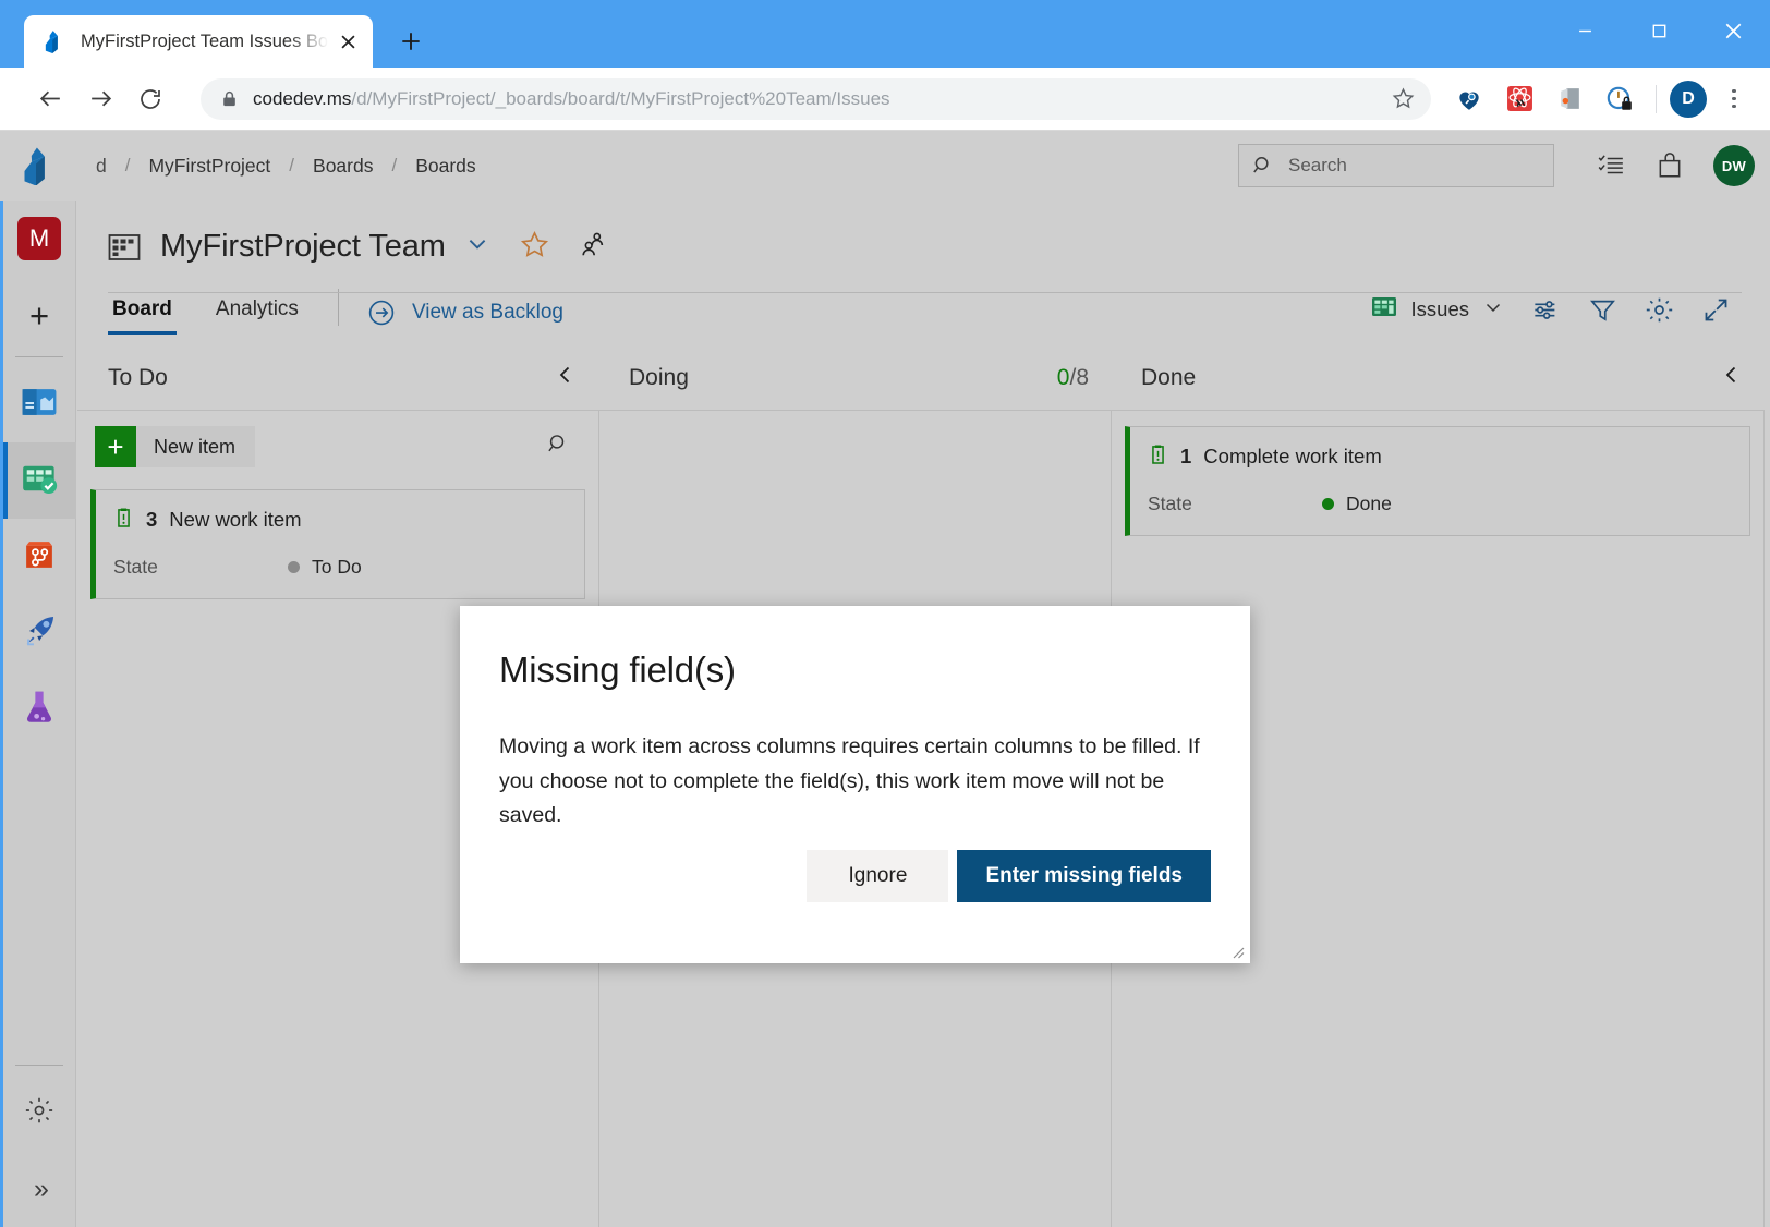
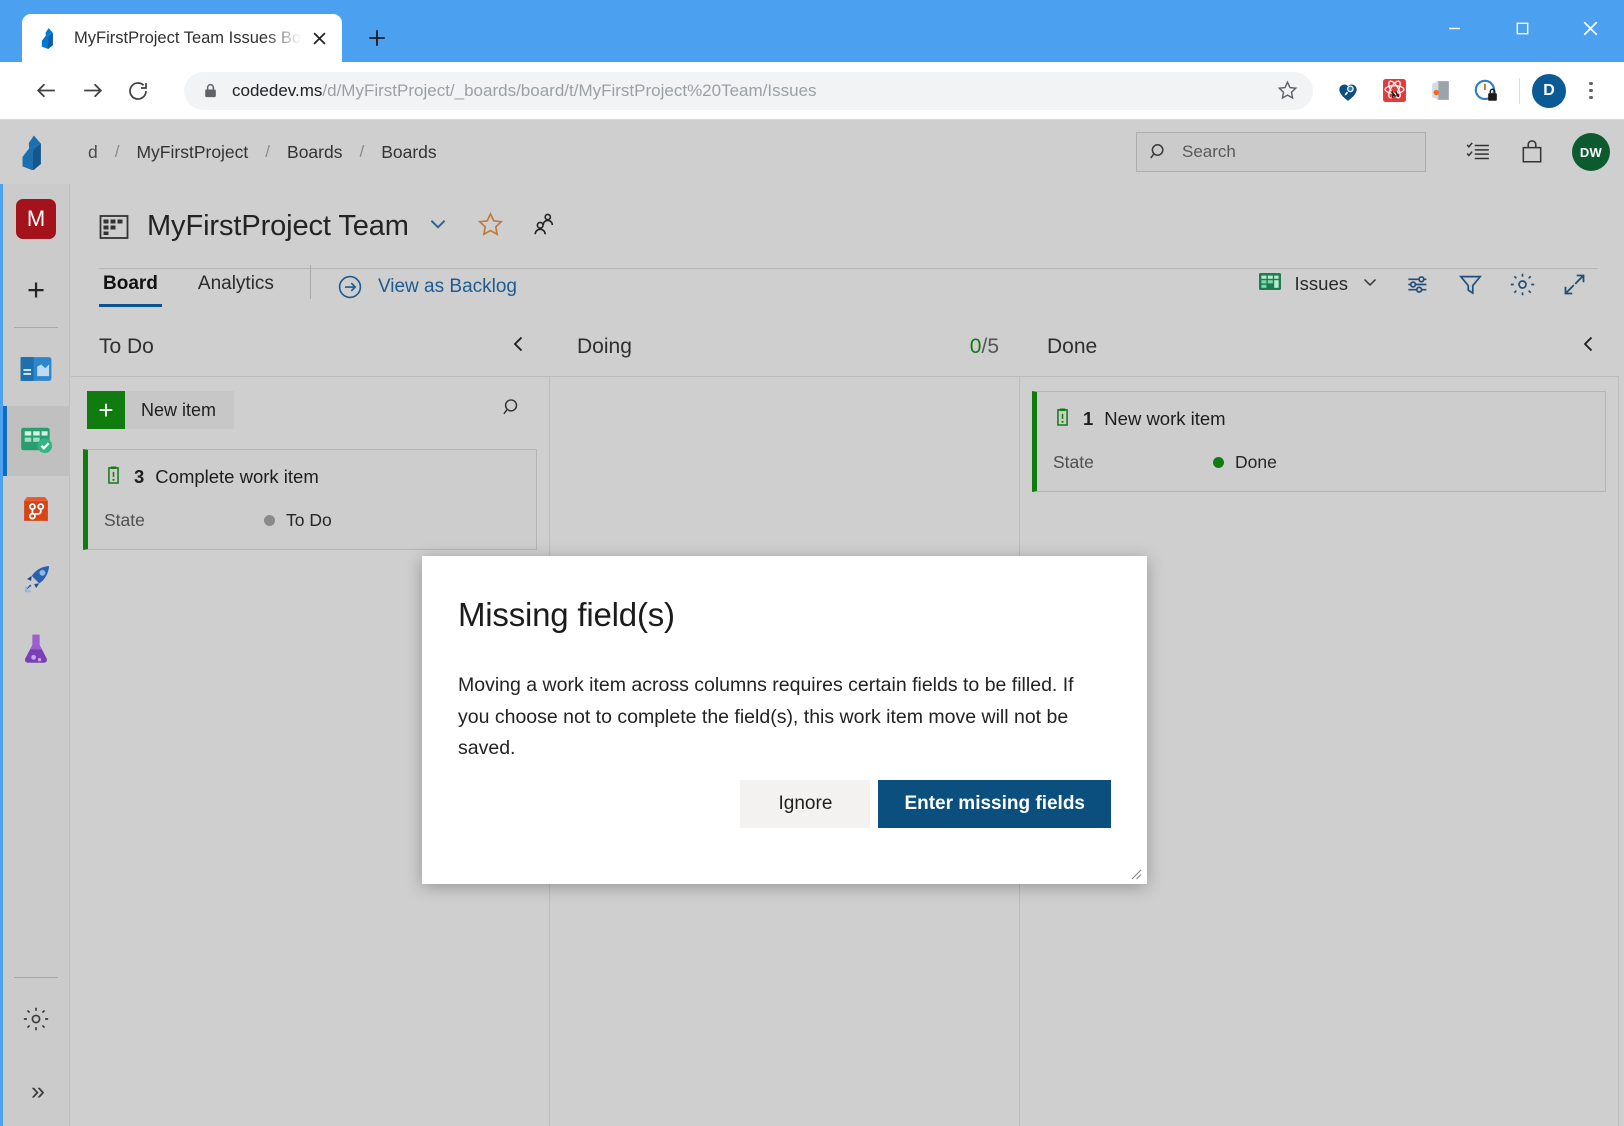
  MyFirstProject Team Issues Boa
  codedev.ms/d/MyFirstProject/_boards/board/t/MyFirstProject%20Team/Issues
  D
  d
  /
  MyFirstProject
  /
  Boards
  /
  Boards
  Search
  DW
  M
  +
  »
  MyFirstProject Team
  Board
  Analytics
  View as Backlog
  Issues
  To Do
  +
  New item
  3
- New work item
+ Complete work item
  State
  To Do
  Doing
- 0/8
+ 0/5
  Done
  1
- Complete work item
+ New work item
  State
  Done
  Missing field(s)
- Moving a work item across columns requires certain columns to be filled. If you choose not to complete the field(s), this work item move will not be saved.
+ Moving a work item across columns requires certain fields to be filled. If you choose not to complete the field(s), this work item move will not be saved.
  Ignore
  Enter missing fields
